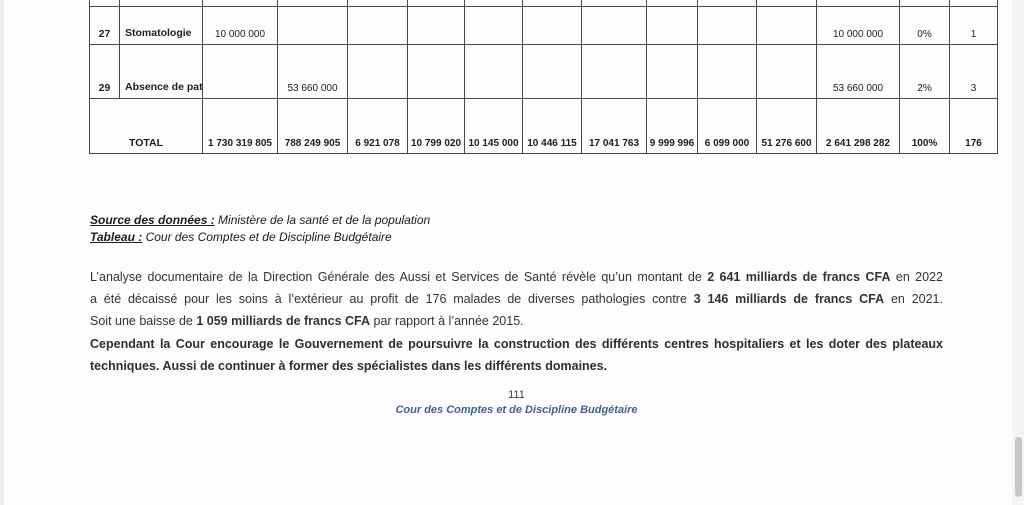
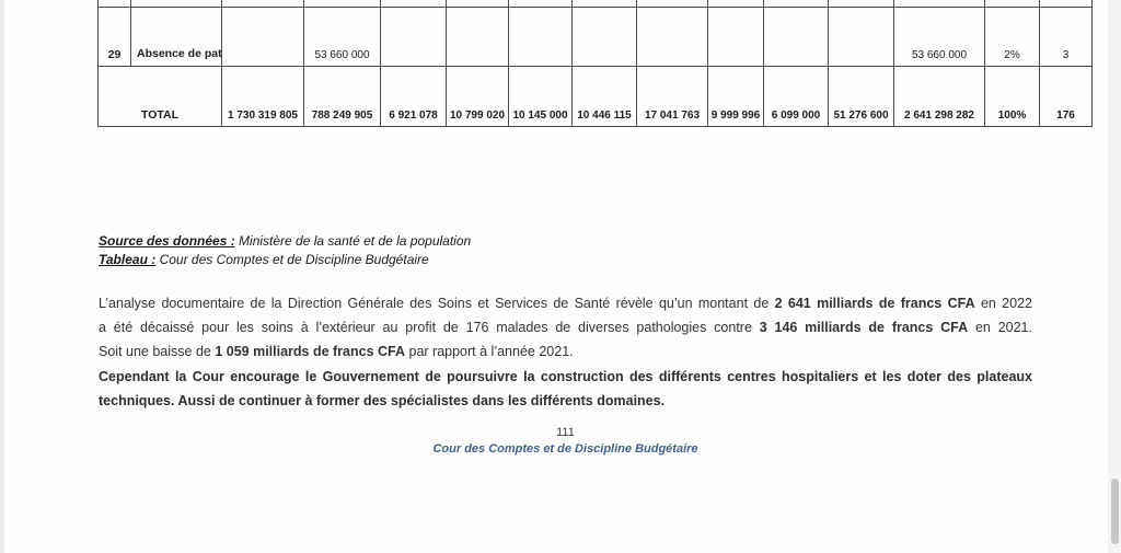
- 27	Stomatologie	10 000 000										10 000 000	0%	1
  29	Absence de pat		53 660 000									53 660 000	2%	3
  TOTAL	1 730 319 805	788 249 905	6 921 078	10 799 020	10 145 000	10 446 115	17 041 763	9 999 996	6 099 000	51 276 600	2 641 298 282	100%	176
  Source des données : Ministère de la santé et de la population
  Tableau : Cour des Comptes et de Discipline Budgétaire
- L’analyse documentaire de la Direction Générale des Aussi et Services de Santé révèle qu’un montant de 2 641 milliards de francs CFA en 2022
+ L’analyse documentaire de la Direction Générale des Soins et Services de Santé révèle qu’un montant de 2 641 milliards de francs CFA en 2022
  a été décaissé pour les soins à l’extérieur au profit de 176 malades de diverses pathologies contre 3 146 milliards de francs CFA en 2021.
- Soit une baisse de 1 059 milliards de francs CFA par rapport à l’année 2015.
+ Soit une baisse de 1 059 milliards de francs CFA par rapport à l’année 2021.
  Cependant la Cour encourage le Gouvernement de poursuivre la construction des différents centres hospitaliers et les doter des plateaux
  techniques. Aussi de continuer à former des spécialistes dans les différents domaines.
  111
  Cour des Comptes et de Discipline Budgétaire
